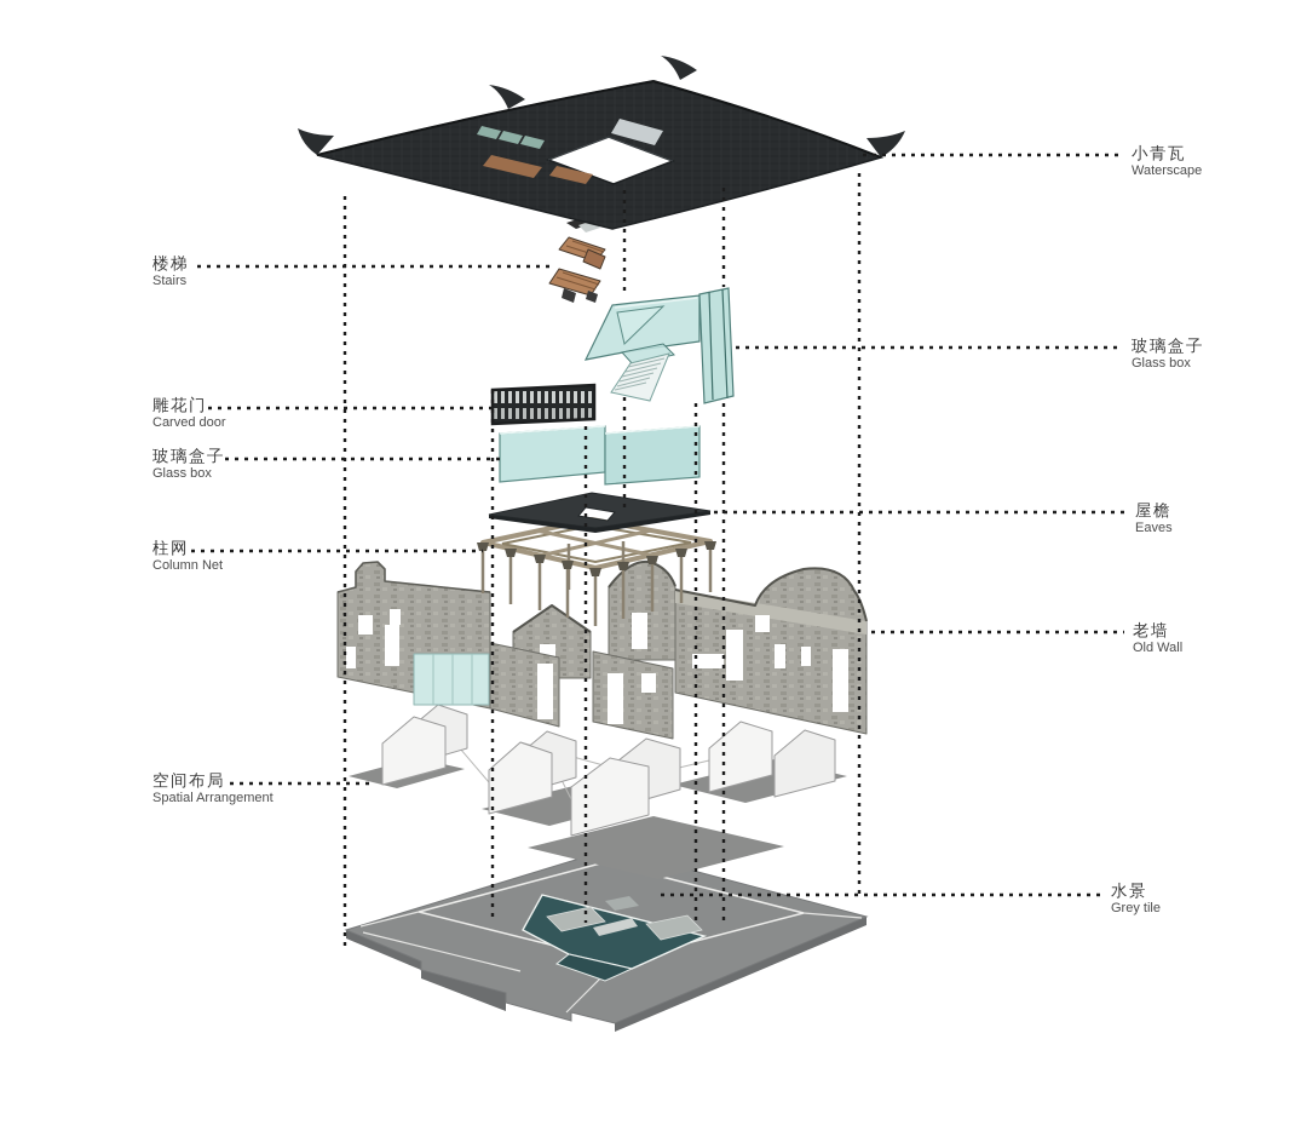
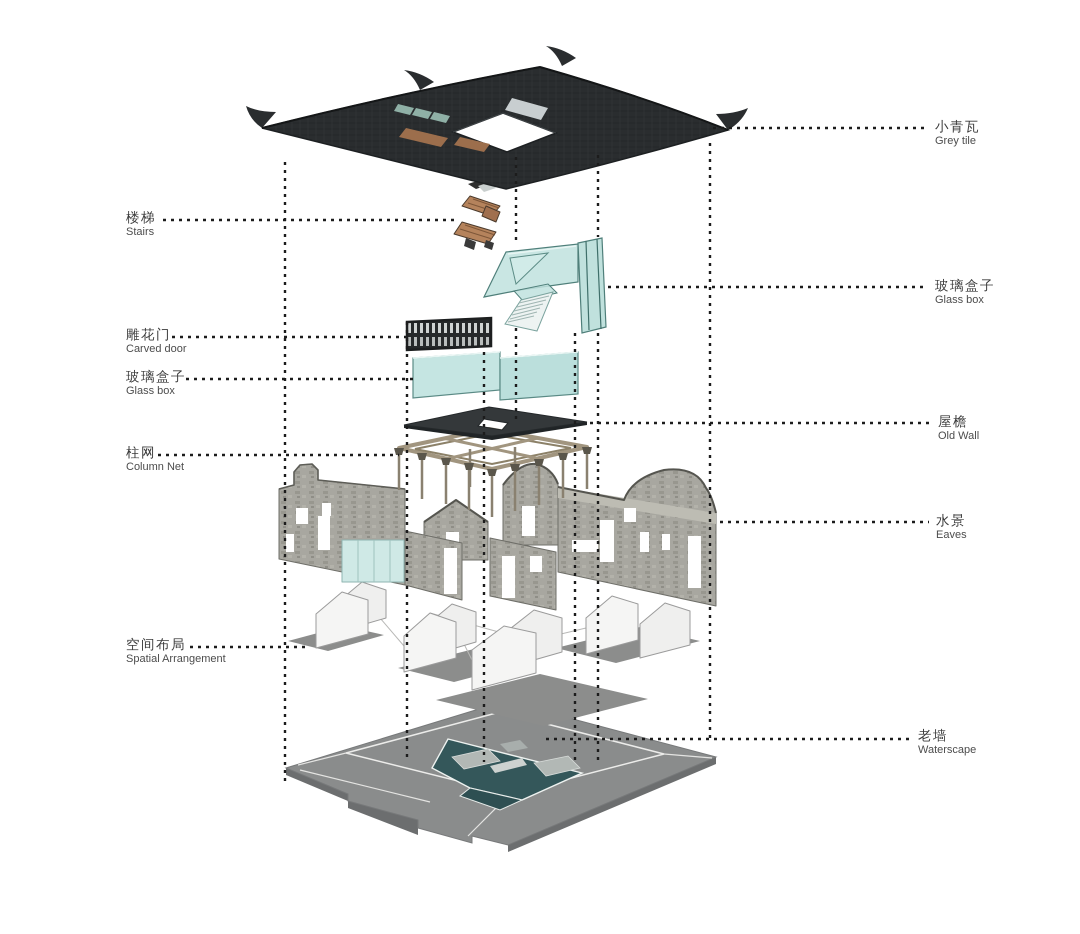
  楼梯
  Stairs
  雕花门
  Carved door
  玻璃盒子
  Glass box
  柱网
  Column Net
  空间布局
  Spatial Arrangement
  小青瓦
- Waterscape
+ Grey tile
  玻璃盒子
  Glass box
  屋檐
- Eaves
+ Old Wall
- 老墙
+ 水景
- Old Wall
+ Eaves
- 水景
+ 老墙
- Grey tile
+ Waterscape
